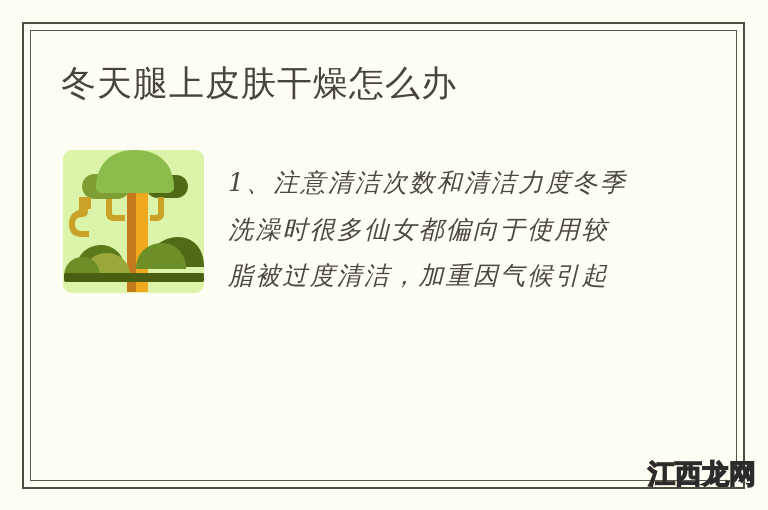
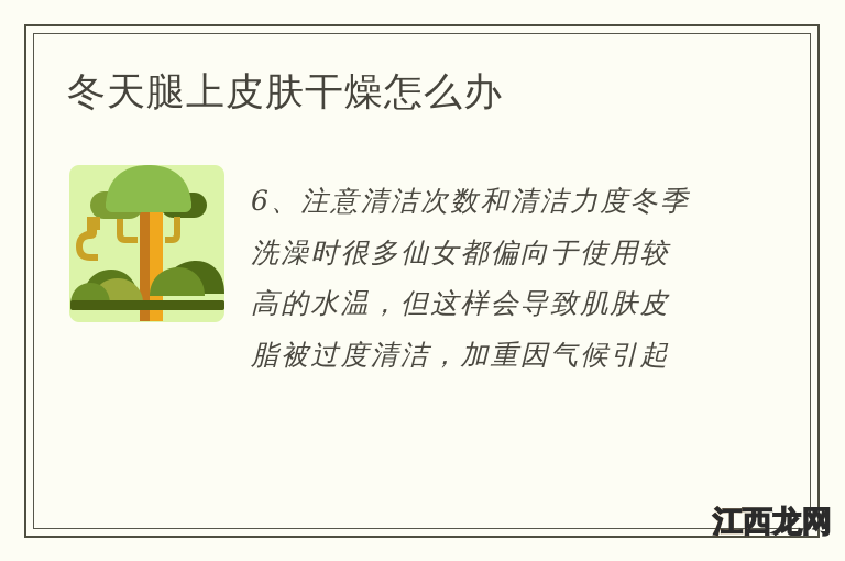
  冬天腿上皮肤干燥怎么办
- 1、注意清洁次数和清洁力度冬季
+ 6、注意清洁次数和清洁力度冬季
  洗澡时很多仙女都偏向于使用较
+ 高的水温，但这样会导致肌肤皮
  脂被过度清洁，加重因气候引起
  江西龙网
